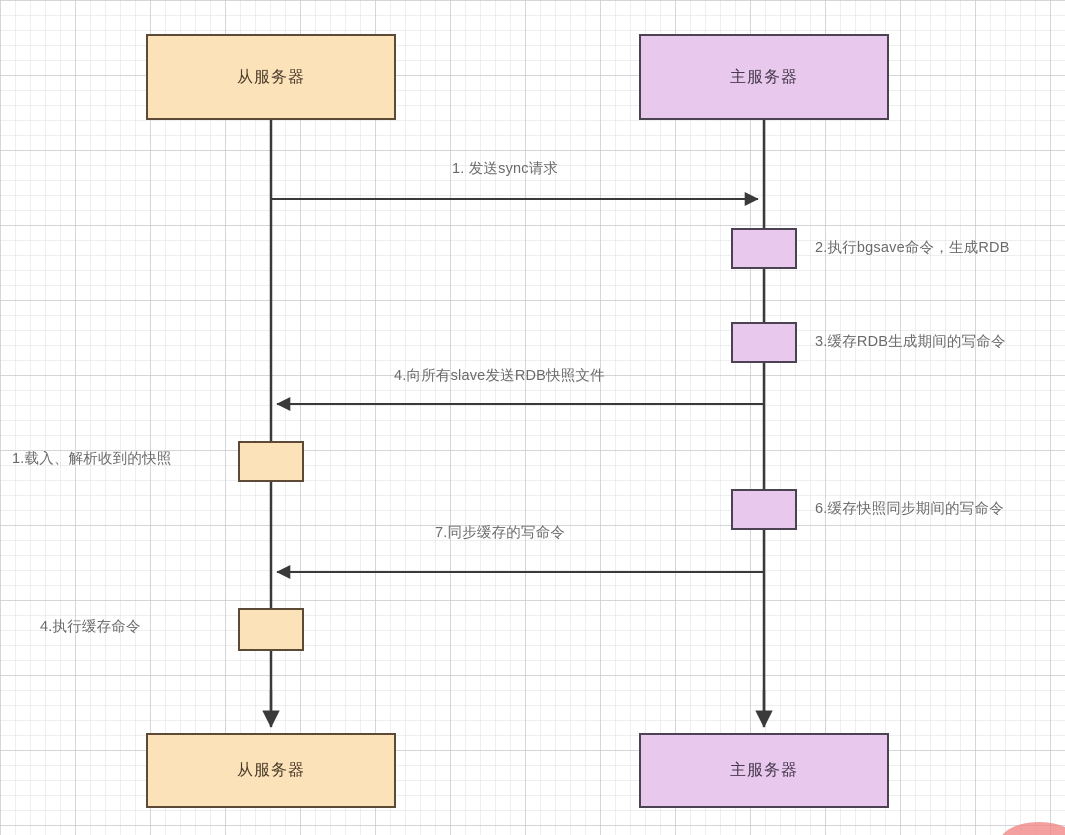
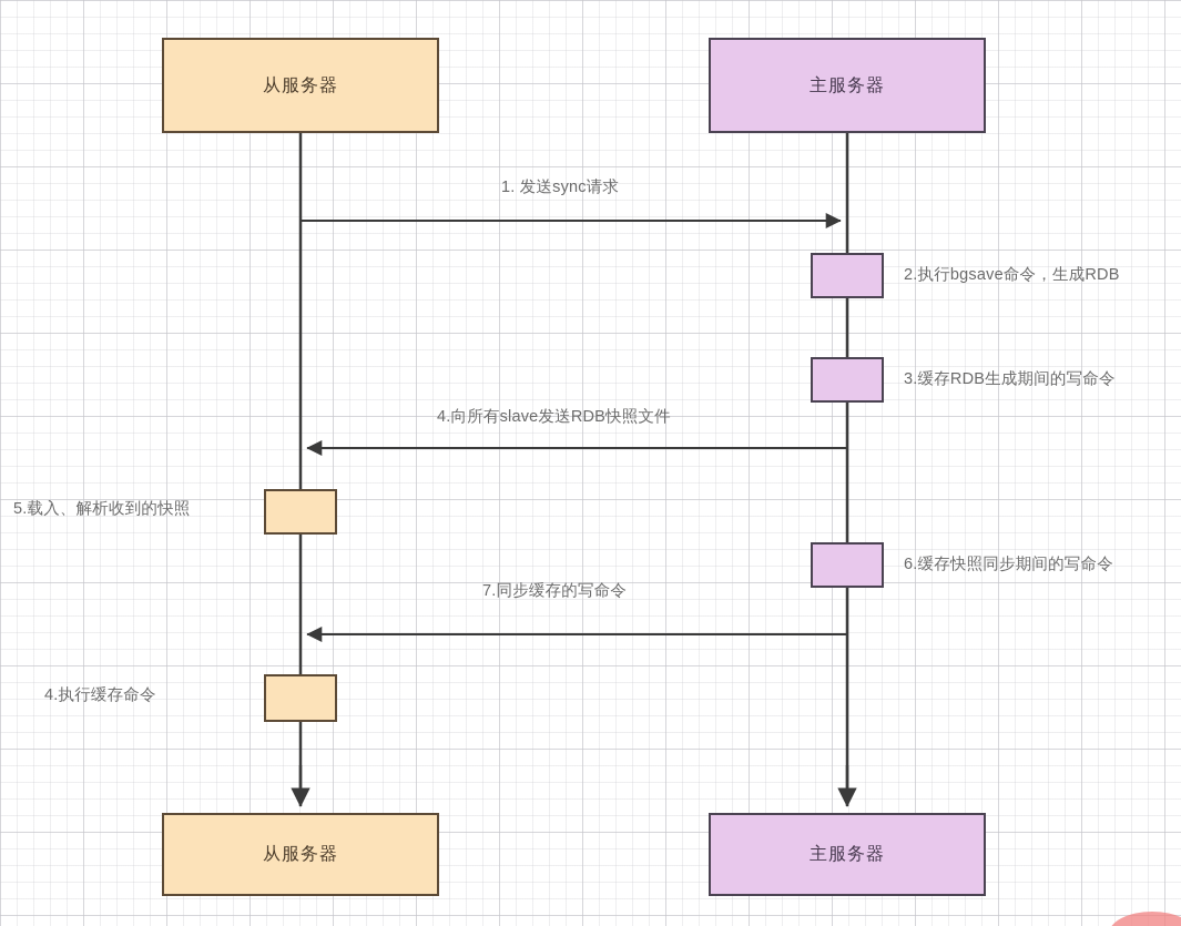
  从服务器
  主服务器
  从服务器
  主服务器
  1. 发送sync请求
  4.向所有slave发送RDB快照文件
  7.同步缓存的写命令
  2.执行bgsave命令，生成RDB
  3.缓存RDB生成期间的写命令
- 1.载入、解析收到的快照
+ 5.载入、解析收到的快照
  6.缓存快照同步期间的写命令
  4.执行缓存命令
